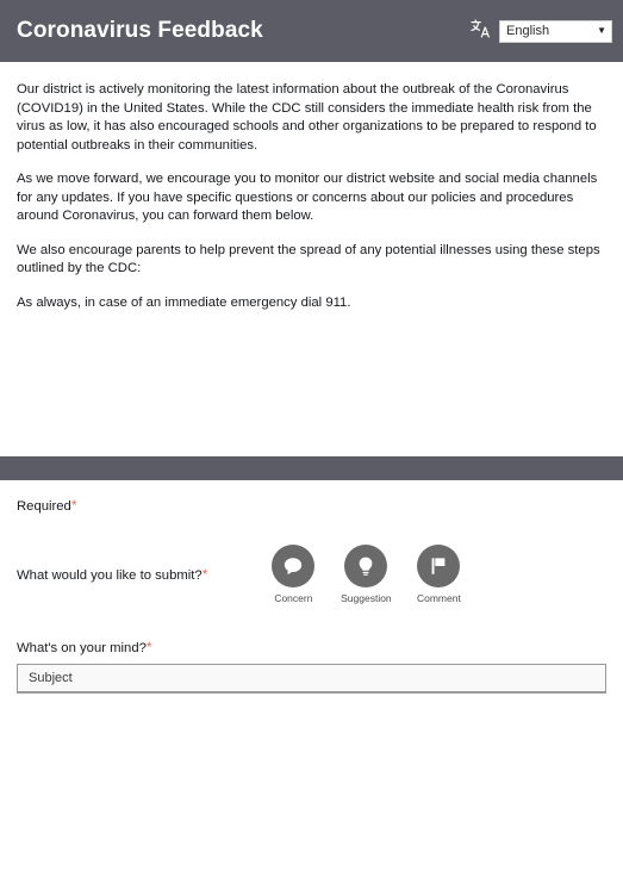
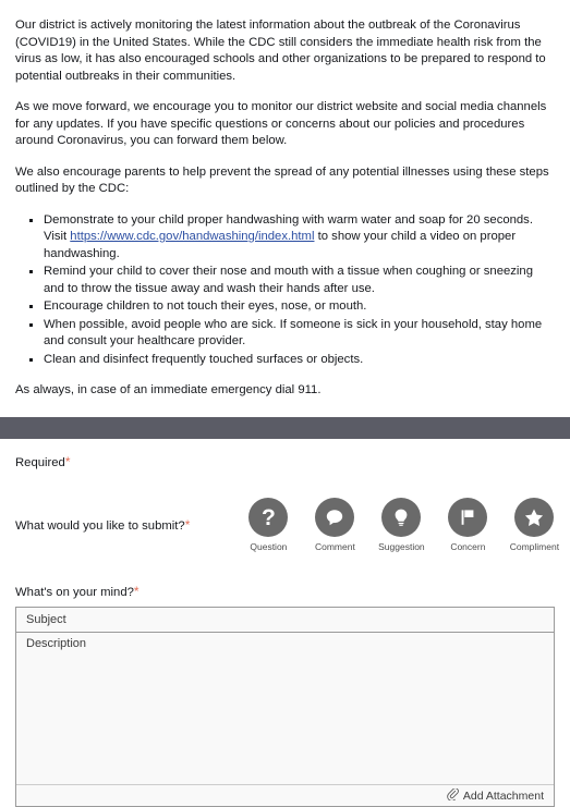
- Coronavirus Feedback
- English
- ▼
  Our district is actively monitoring the latest information about the outbreak of the Coronavirus (COVID19) in the United States. While the CDC still considers the immediate health risk from the virus as low, it has also encouraged schools and other organizations to be prepared to respond to potential outbreaks in their communities.
  As we move forward, we encourage you to monitor our district website and social media channels for any updates. If you have specific questions or concerns about our policies and procedures around Coronavirus, you can forward them below.
  We also encourage parents to help prevent the spread of any potential illnesses using these steps outlined by the CDC:
+ Demonstrate to your child proper handwashing with warm water and soap for 20 seconds. Visit https://www.cdc.gov/handwashing/index.html to show your child a video on proper handwashing.
+ Remind your child to cover their nose and mouth with a tissue when coughing or sneezing and to throw the tissue away and wash their hands after use.
+ Encourage children to not touch their eyes, nose, or mouth.
+ When possible, avoid people who are sick. If someone is sick in your household, stay home and consult your healthcare provider.
+ Clean and disinfect frequently touched surfaces or objects.
  As always, in case of an immediate emergency dial 911.
  Required*
  What would you like to submit?*
+ ?
+ Question
- Concern
+ Comment
  Suggestion
- Comment
+ Concern
+ Compliment
  What's on your mind?*
  Subject
+ Description
+ Add Attachment
